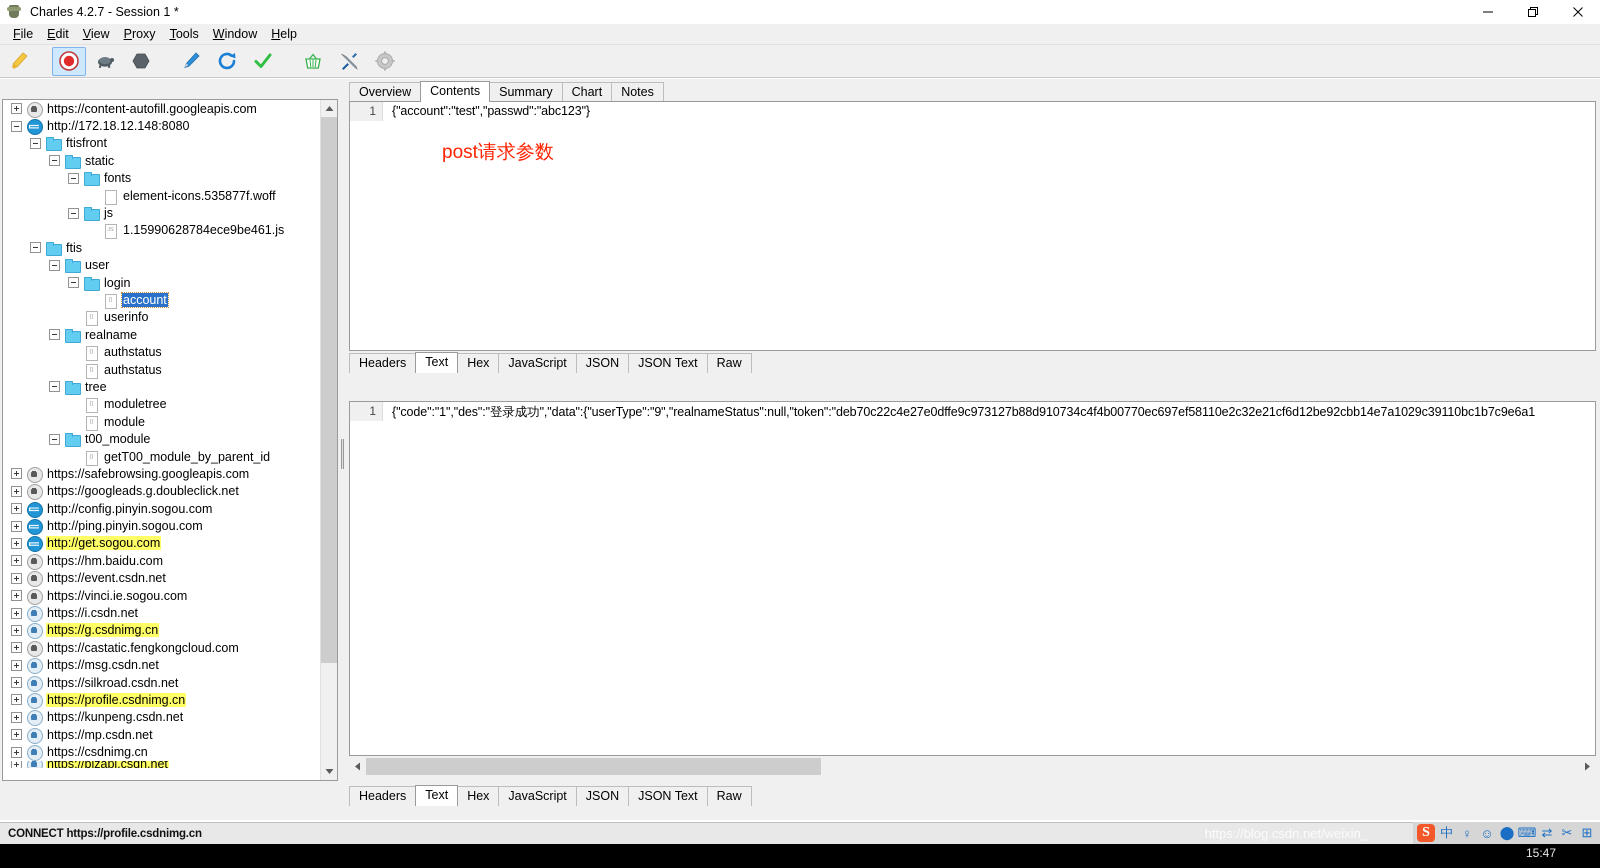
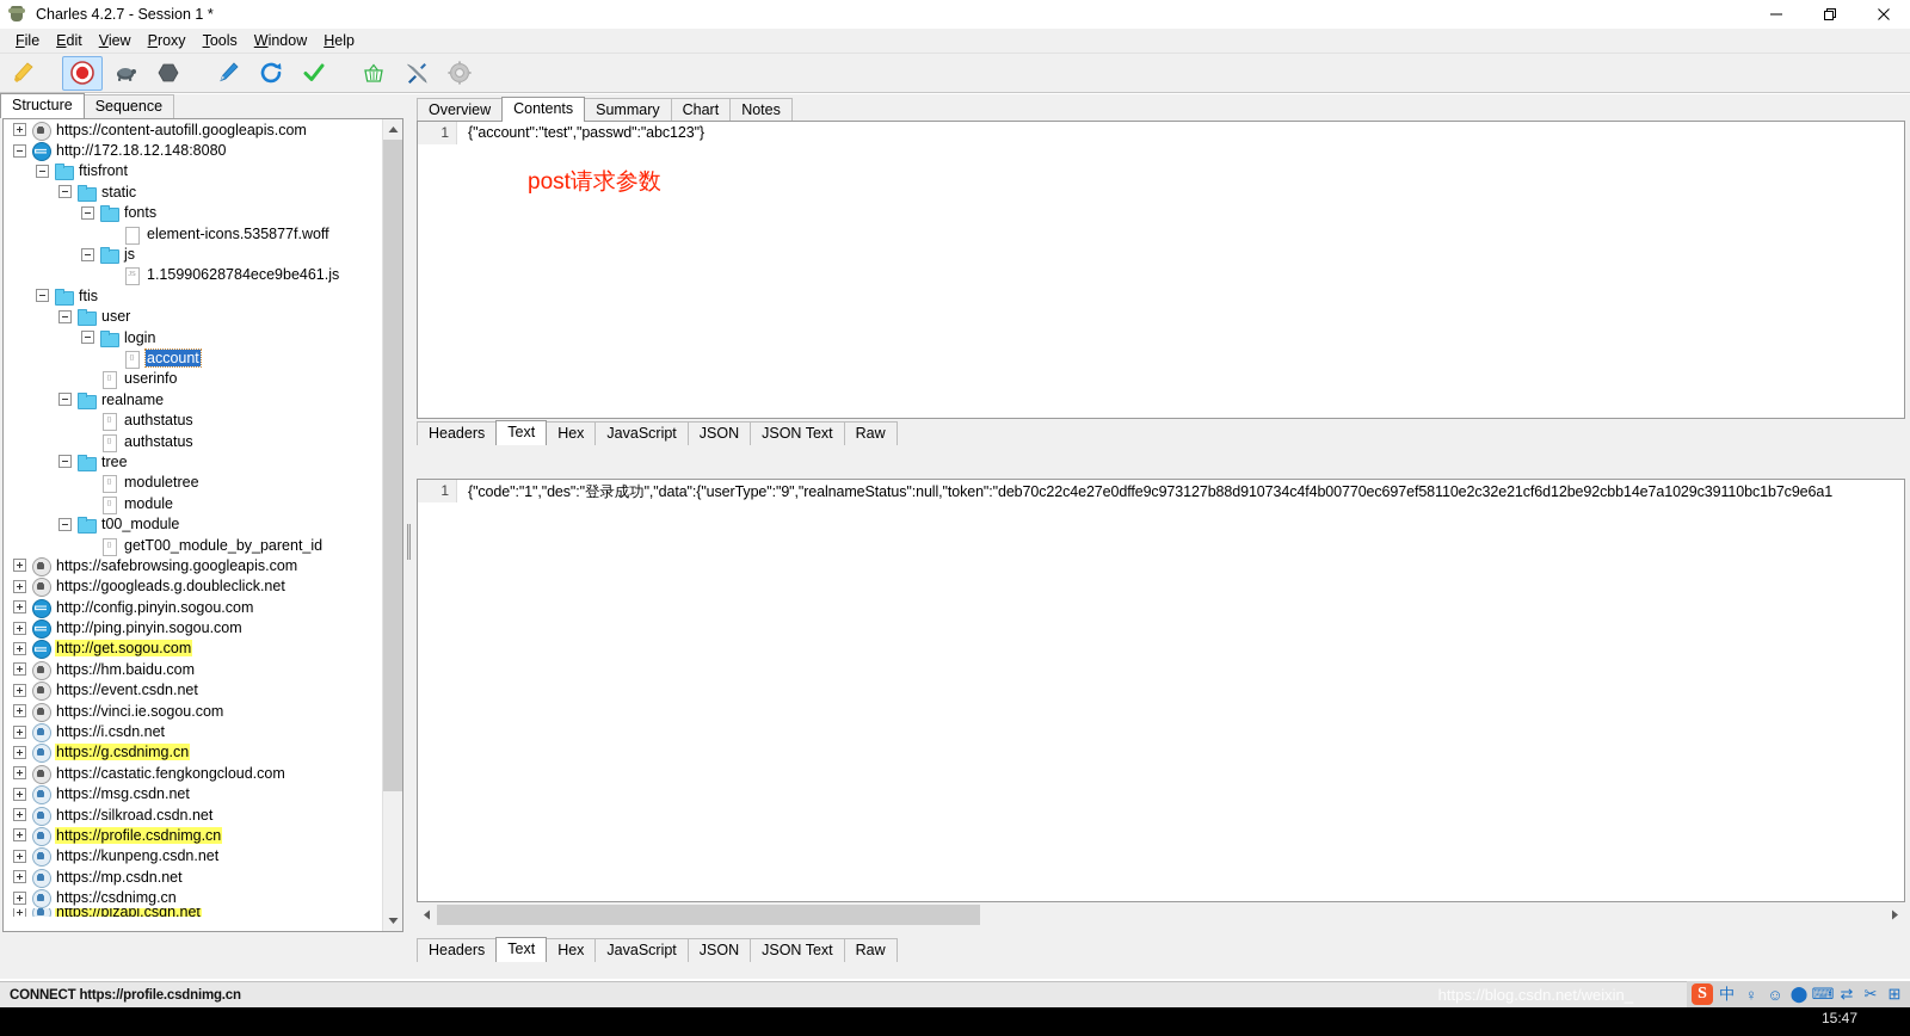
  Charles 4.2.7 - Session 1 *
  File
  Edit
  View
  Proxy
  Tools
  Window
  Help
+ Structure
+ Sequence
  https://content-autofill.googleapis.com
  http://172.18.12.148:8080
  ftisfront
  static
  fonts
  element-icons.535877f.woff
  js
  1.15990628784ece9be461.js
  ftis
  user
  login
  account
  userinfo
  realname
  authstatus
  authstatus
  tree
  moduletree
  module
  t00_module
  getT00_module_by_parent_id
  https://safebrowsing.googleapis.com
  https://googleads.g.doubleclick.net
  http://config.pinyin.sogou.com
  http://ping.pinyin.sogou.com
  http://get.sogou.com
  https://hm.baidu.com
  https://event.csdn.net
  https://vinci.ie.sogou.com
  https://i.csdn.net
  https://g.csdnimg.cn
  https://castatic.fengkongcloud.com
  https://msg.csdn.net
  https://silkroad.csdn.net
  https://profile.csdnimg.cn
  https://kunpeng.csdn.net
  https://mp.csdn.net
  https://csdnimg.cn
  https://bizapi.csdn.net
  Overview
  Contents
  Summary
  Chart
  Notes
  1
  {"account":"test","passwd":"abc123"}
  post请求参数
  Headers
  Text
  Hex
  JavaScript
  JSON
  JSON Text
  Raw
  1
  {"code":"1","des":"登录成功","data":{"userType":"9","realnameStatus":null,"token":"deb70c22c4e27e0dffe9c973127b88d910734c4f4b00770ec697ef58110e2c32e21cf6d12be92cbb14e7a1029c39110bc1b7c9e6a1
  Headers
  Text
  Hex
  JavaScript
  JSON
  JSON Text
  Raw
  CONNECT https://profile.csdnimg.cn
  S
  中
  ♀
  ☺
  ⬤
  ⌨
  ⇄
  ✂
  ⊞
  15:47
